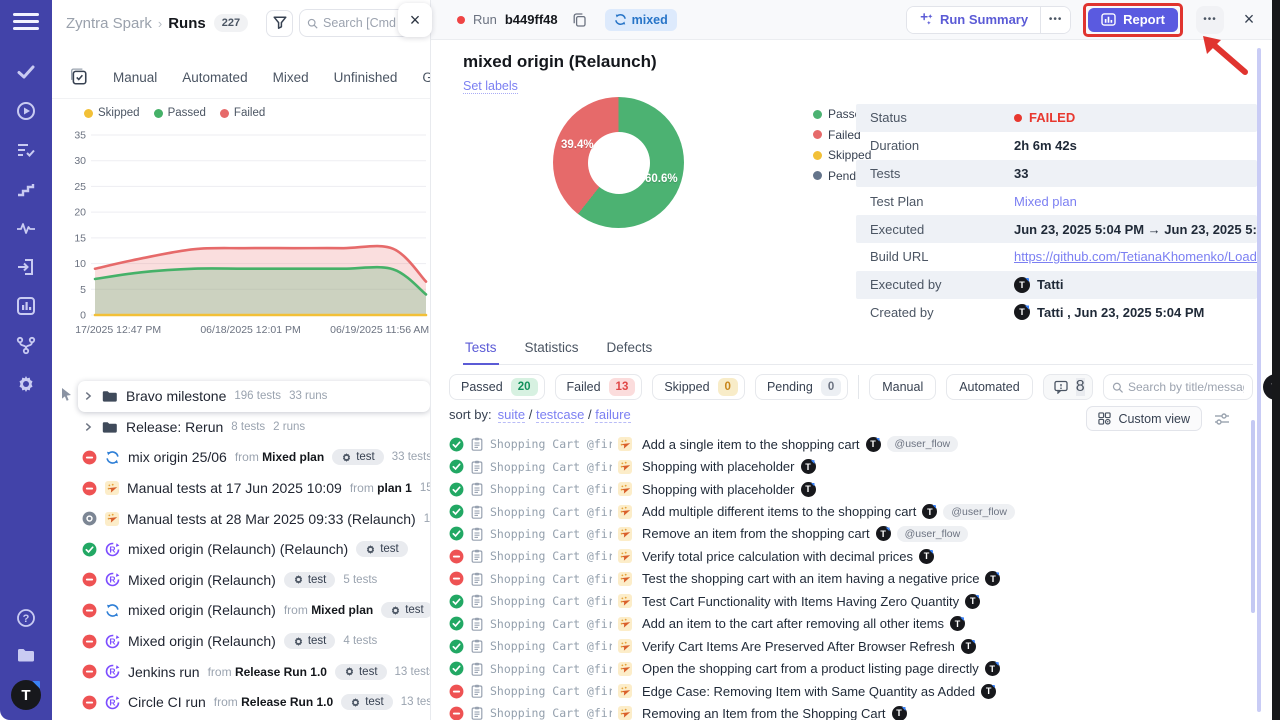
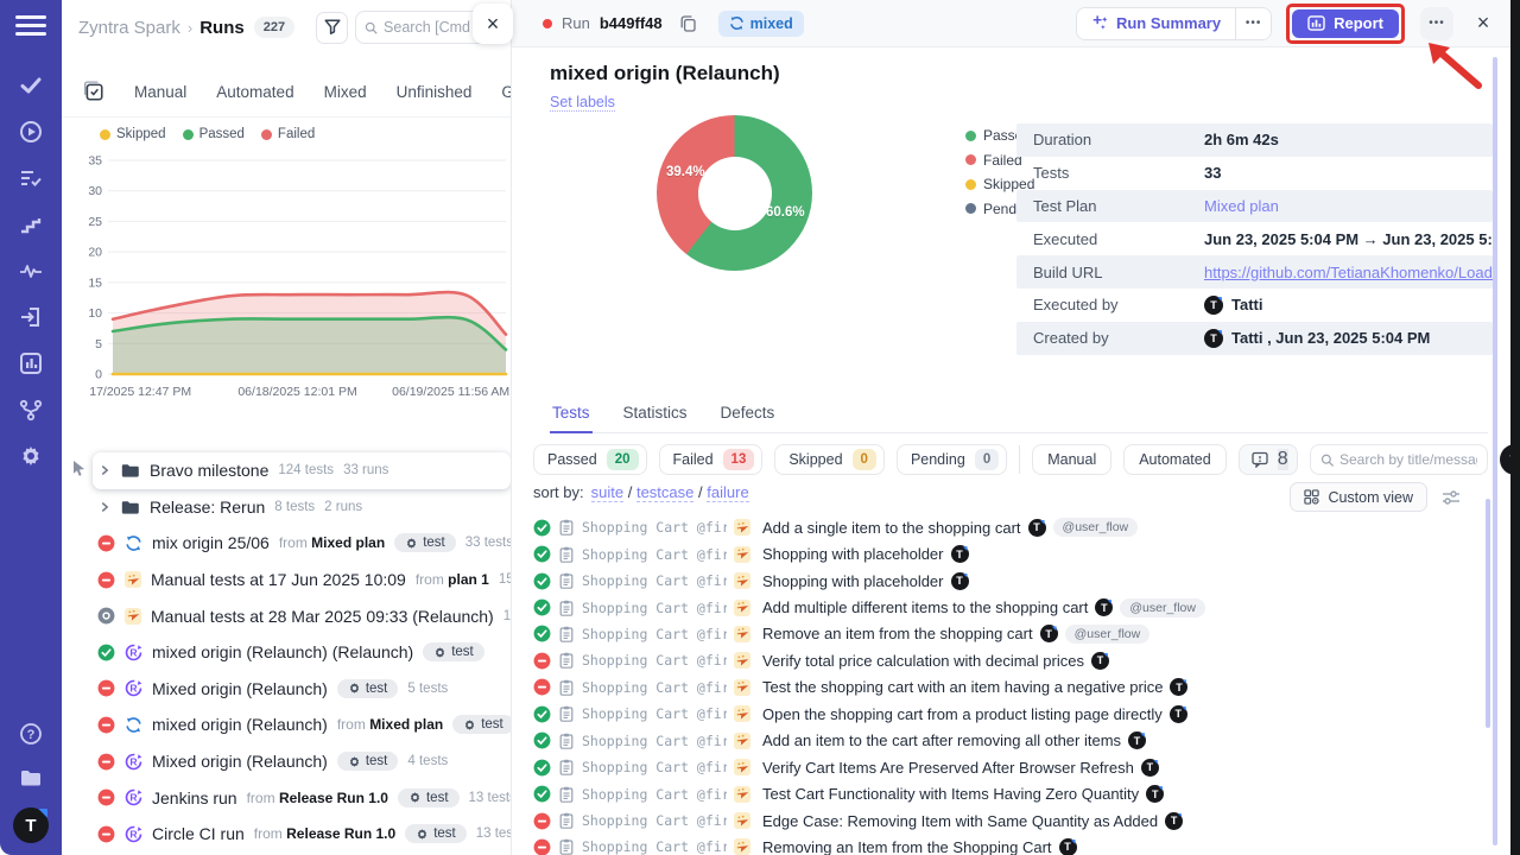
  ?
  T
  Zyntra Spark
  ›
  Runs
  227
  Search [Cmd
  ×
  Manual
  Automated
  Mixed
  Unfinished
  Skipped
  Passed
  Failed
  0
  5
  10
  15
  20
  25
  30
  35
  17/2025 12:47 PM
  06/18/2025 12:01 PM
  06/19/2025 11:56 AM
  Bravo milestone
- 196 tests
+ 124 tests
  33 runs
  Release: Rerun
  8 tests
  2 runs
  mix origin 25/06
  from Mixed plan
  test
  33 test
  Manual tests at 17 Jun 2025 10:09
  from plan 1
  Manual tests at 28 Mar 2025 09:33 (Relaunch)
  R
  mixed origin (Relaunch) (Relaunch)
  test
  R
  Mixed origin (Relaunch)
  test
  5 tests
  mixed origin (Relaunch)
  from Mixed plan
  test
  R
  Mixed origin (Relaunch)
  test
  4 tests
  R
  Jenkins run
  from Release Run 1.0
  test
  13 test
  R
  Circle CI run
  from Release Run 1.0
  test
  Run
  b449ff48
  mixed
  Run Summary
  •••
  Report
  •••
  ×
  mixed origin (Relaunch)
  Set labels
  39.4%
  60.6%
  Failed
  Skipped
- Status
- FAILED
  Duration
  2h 6m 42s
  Tests
  33
  Test Plan
  Mixed plan
  Executed
  Jun 23, 2025 5:04 PM → Jun 23, 2025 5:
  Build URL
  https://github.com/TetianaKhomenko/Load
  Executed by
  T
  Tatti
  Created by
  T
  Tatti , Jun 23, 2025 5:04 PM
  Tests
  Statistics
  Defects
  Passed
  20
  Failed
  13
  Skipped
  0
  Pending
  0
  Manual
  Automated
  8
  Search by title/messa
  sort by:
  suite / testcase / failure
  Custom view
  Shopping Cart @fir
  Add a single item to the shopping cart
  T
  @user_flow
  Shopping Cart @fir
  Shopping with placeholder
  T
  Shopping Cart @fir
  Shopping with placeholder
  T
  Shopping Cart @fir
  Add multiple different items to the shopping cart
  T
  @user_flow
  Shopping Cart @fir
  Remove an item from the shopping cart
  T
  @user_flow
  Shopping Cart @fir
  Verify total price calculation with decimal prices
  T
  Shopping Cart @fir
  Test the shopping cart with an item having a negative price
  T
  Shopping Cart @fir
- Test Cart Functionality with Items Having Zero Quantity
+ Open the shopping cart from a product listing page directly
  T
  Shopping Cart @fir
  Add an item to the cart after removing all other items
  T
  Shopping Cart @fir
  Verify Cart Items Are Preserved After Browser Refresh
  T
  Shopping Cart @fir
- Open the shopping cart from a product listing page directly
+ Test Cart Functionality with Items Having Zero Quantity
  T
  Shopping Cart @fir
  Edge Case: Removing Item with Same Quantity as Added
  T
  Shopping Cart @fir
  Removing an Item from the Shopping Cart
  T
